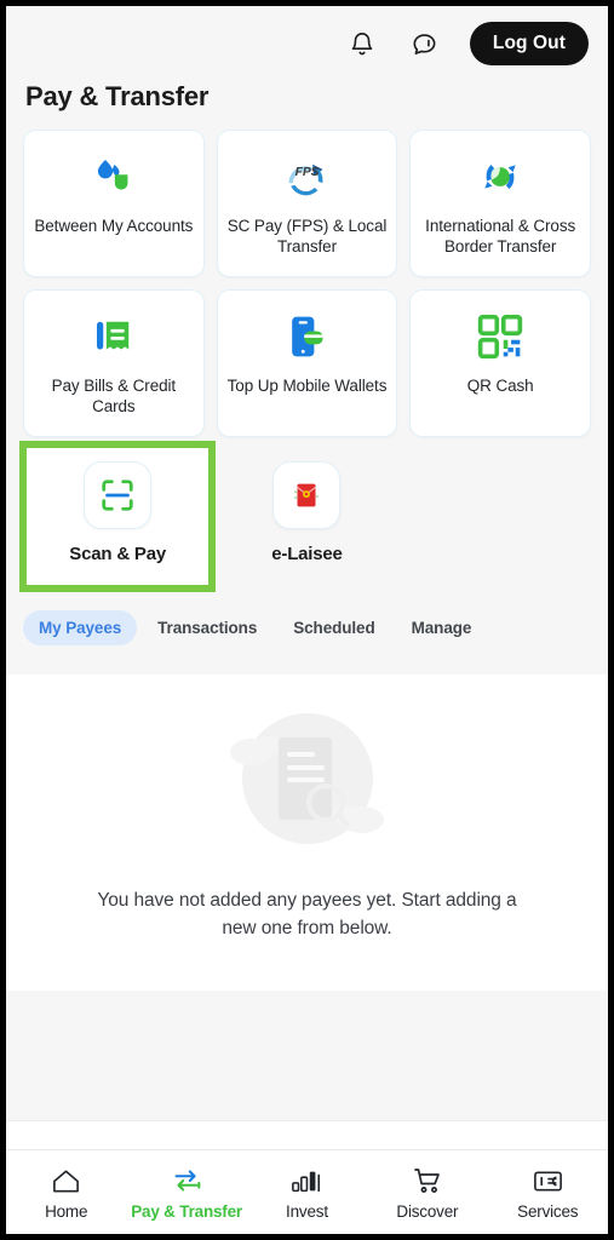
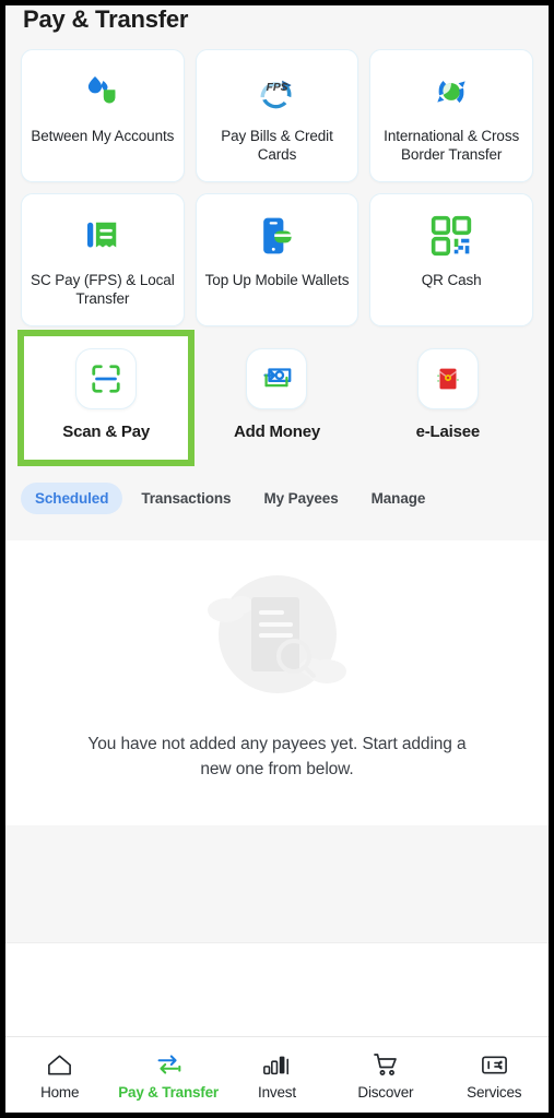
- Log Out
  Pay & Transfer
  Between My Accounts
  FPS
- SC Pay (FPS) & Local Transfer
+ Pay Bills & Credit Cards
  International & Cross Border Transfer
- Pay Bills & Credit Cards
+ SC Pay (FPS) & Local Transfer
  Top Up Mobile Wallets
  QR Cash
  Scan & Pay
+ Add Money
  e-Laisee
- My Payees
+ Scheduled
  Transactions
- Scheduled
+ My Payees
  Manage
  You have not added any payees yet. Start adding a new one from below.
  Home
  Pay & Transfer
  Invest
  Discover
  Services
